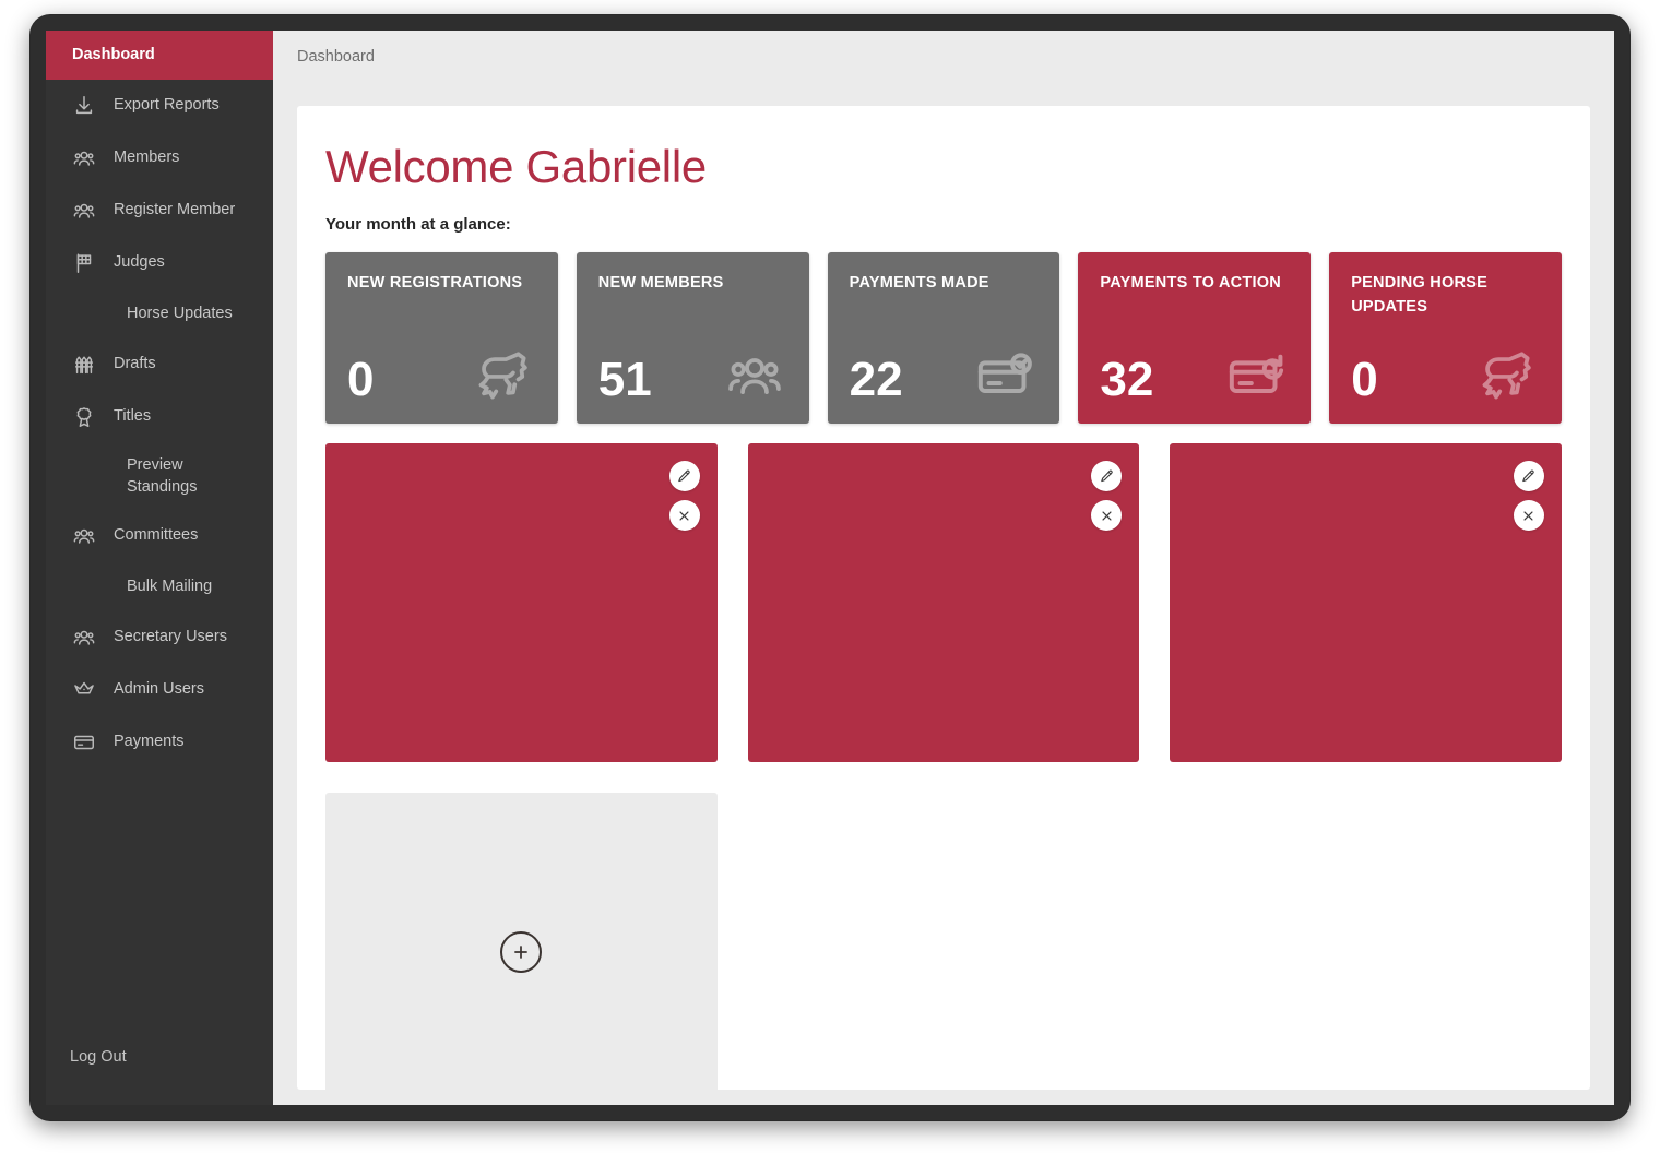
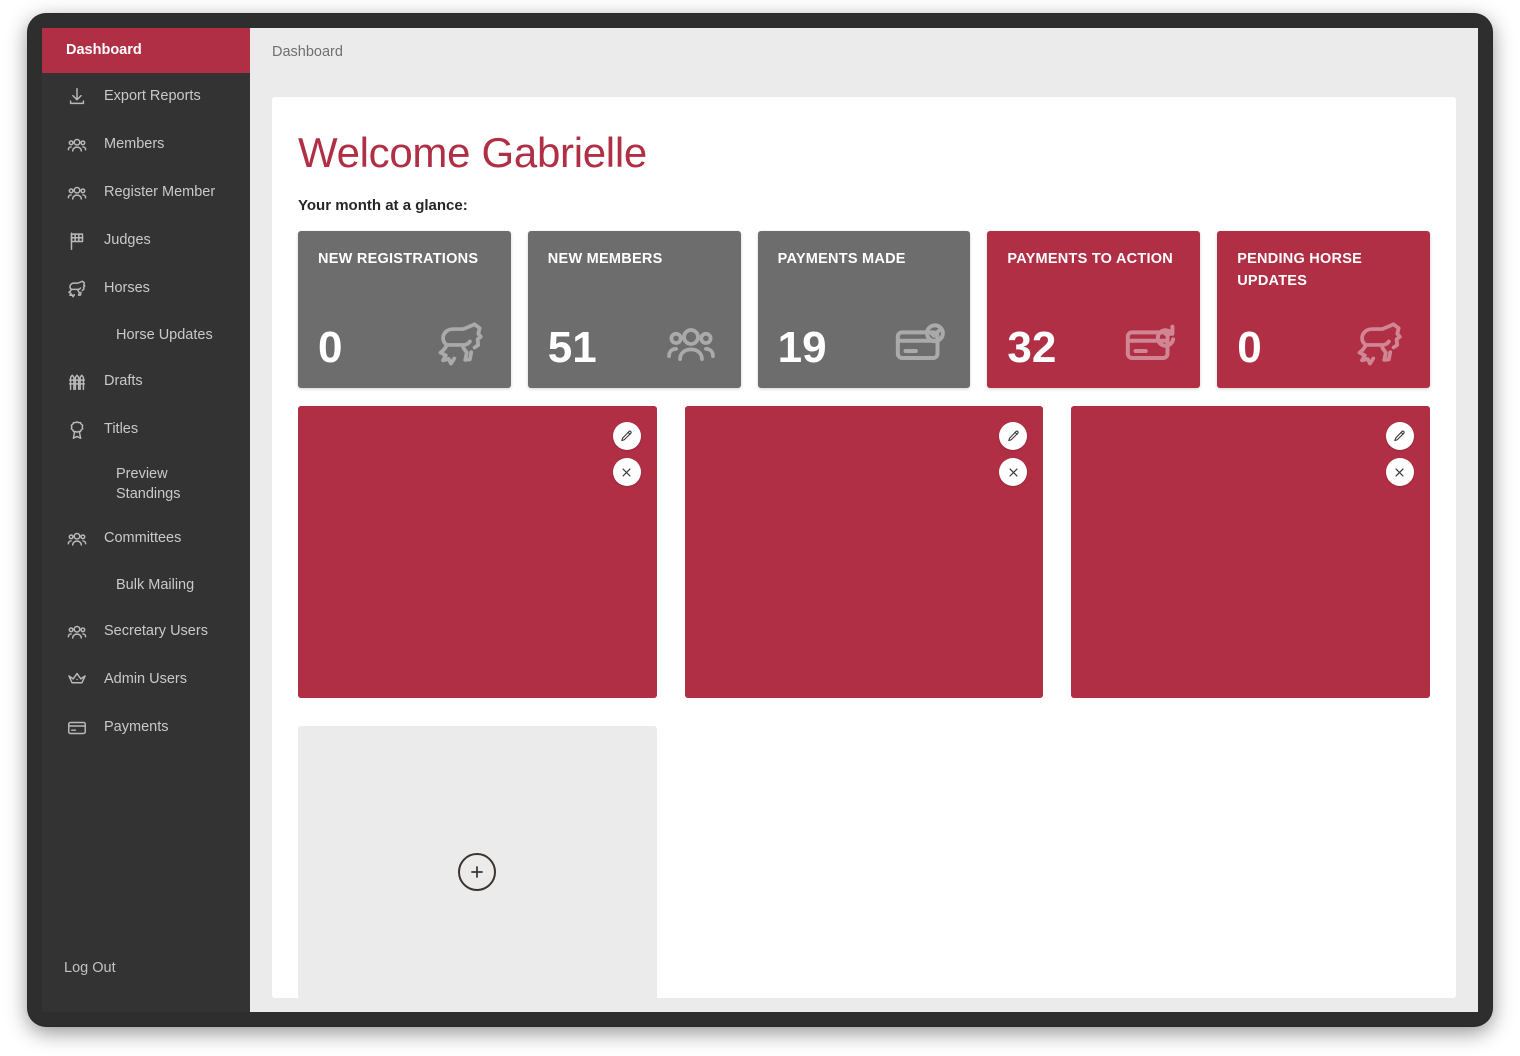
  Dashboard
  Export Reports
  Members
  Register Member
  Judges
+ Horses
  Horse Updates
  Drafts
  Titles
  Preview
  Standings
  Committees
  Bulk Mailing
  Secretary Users
  Admin Users
  Payments
  Log Out
  Dashboard
  Welcome Gabrielle
  Your month at a glance:
  NEW REGISTRATIONS
  0
  NEW MEMBERS
  51
  PAYMENTS MADE
- 22
+ 19
  PAYMENTS TO ACTION
  32
  PENDING HORSE UPDATES
  0
